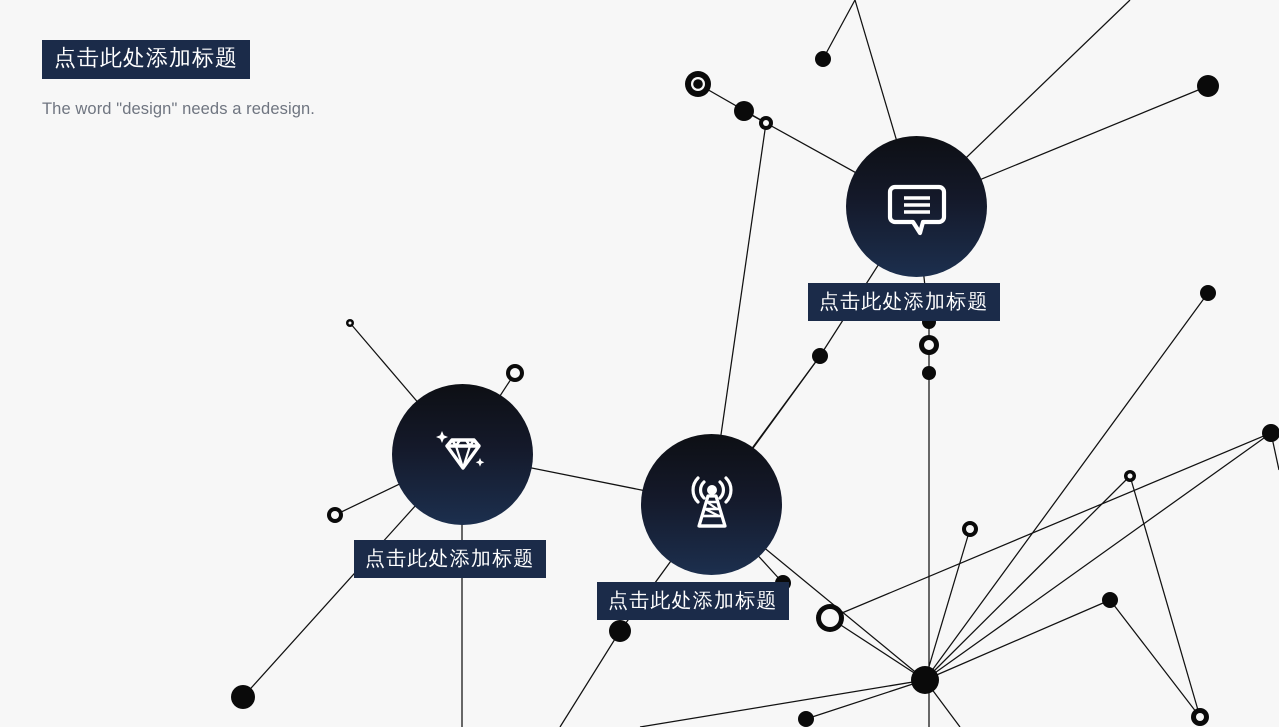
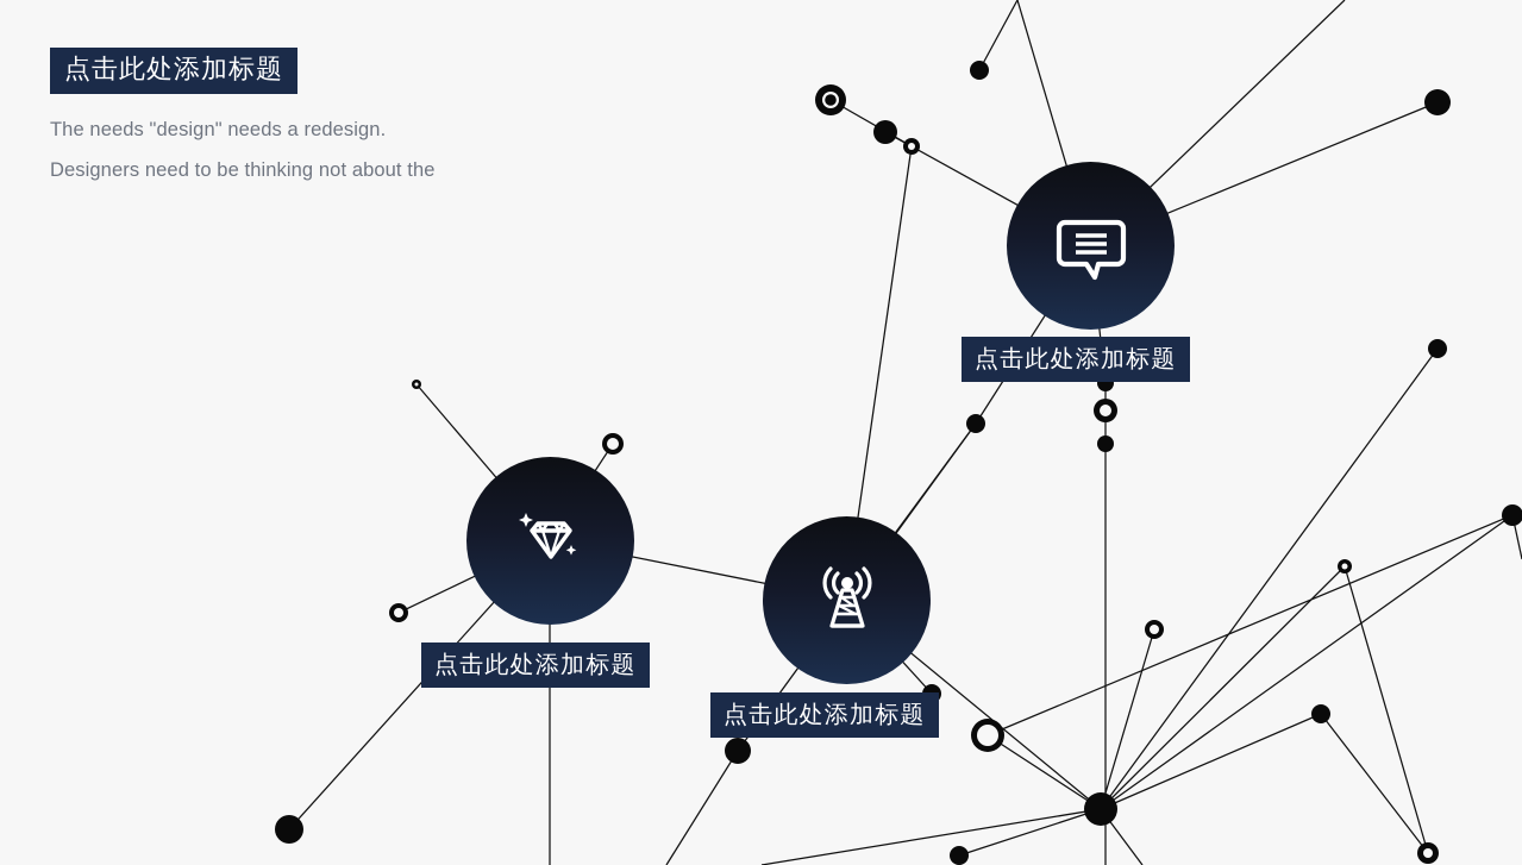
  点击此处添加标题
  点击此处添加标题
  点击此处添加标题
  点击此处添加标题
- The word "design" needs a redesign.
+ The needs "design" needs a redesign.
+ Designers need to be thinking not about the
